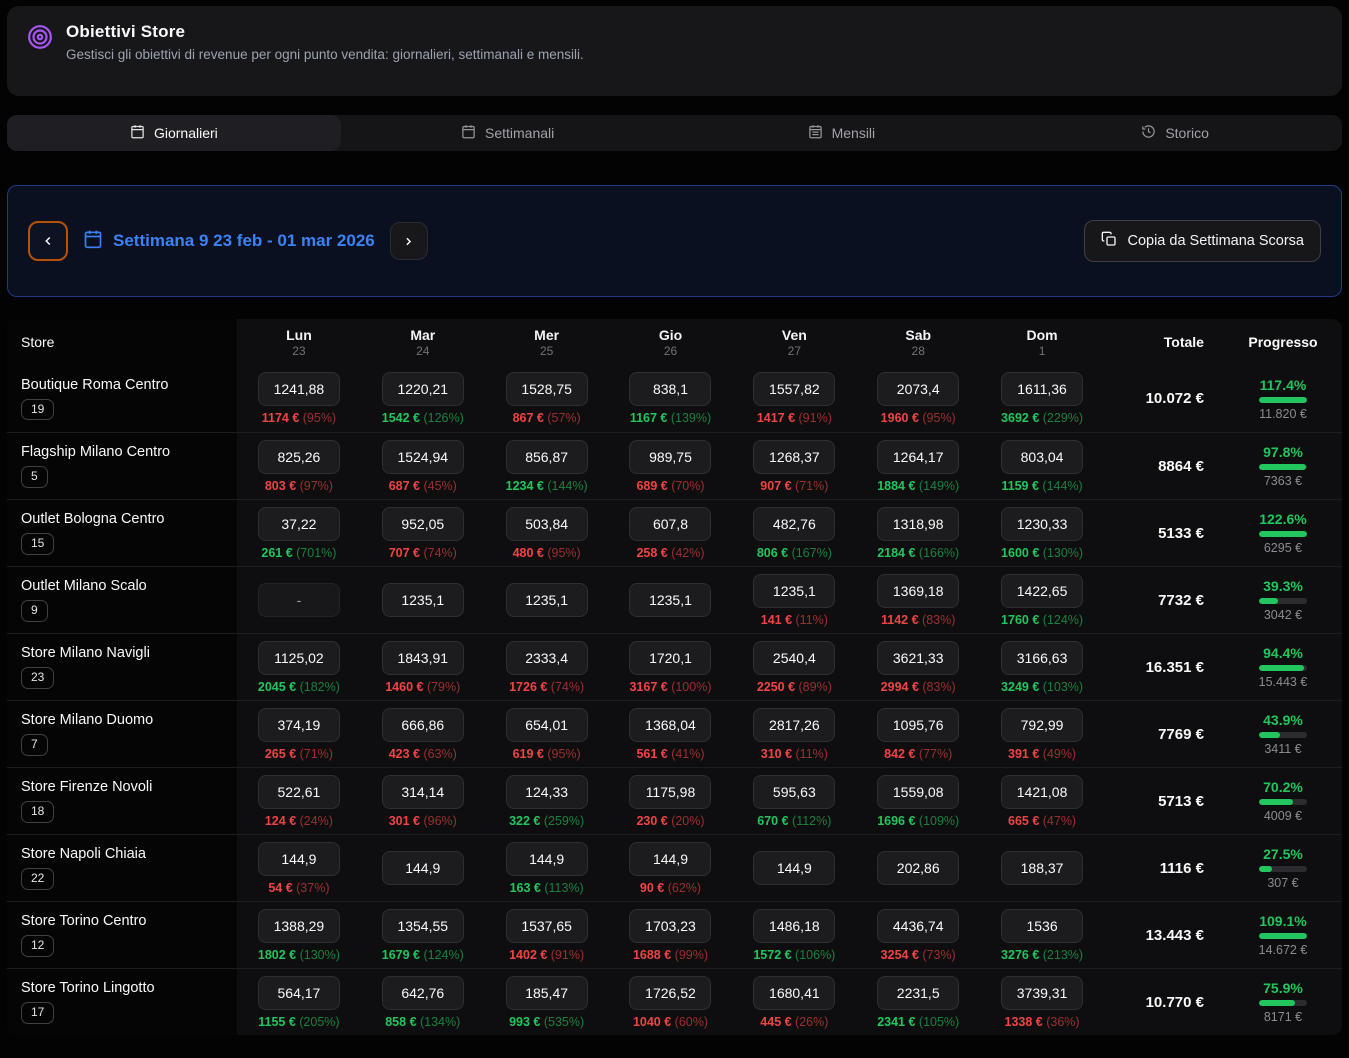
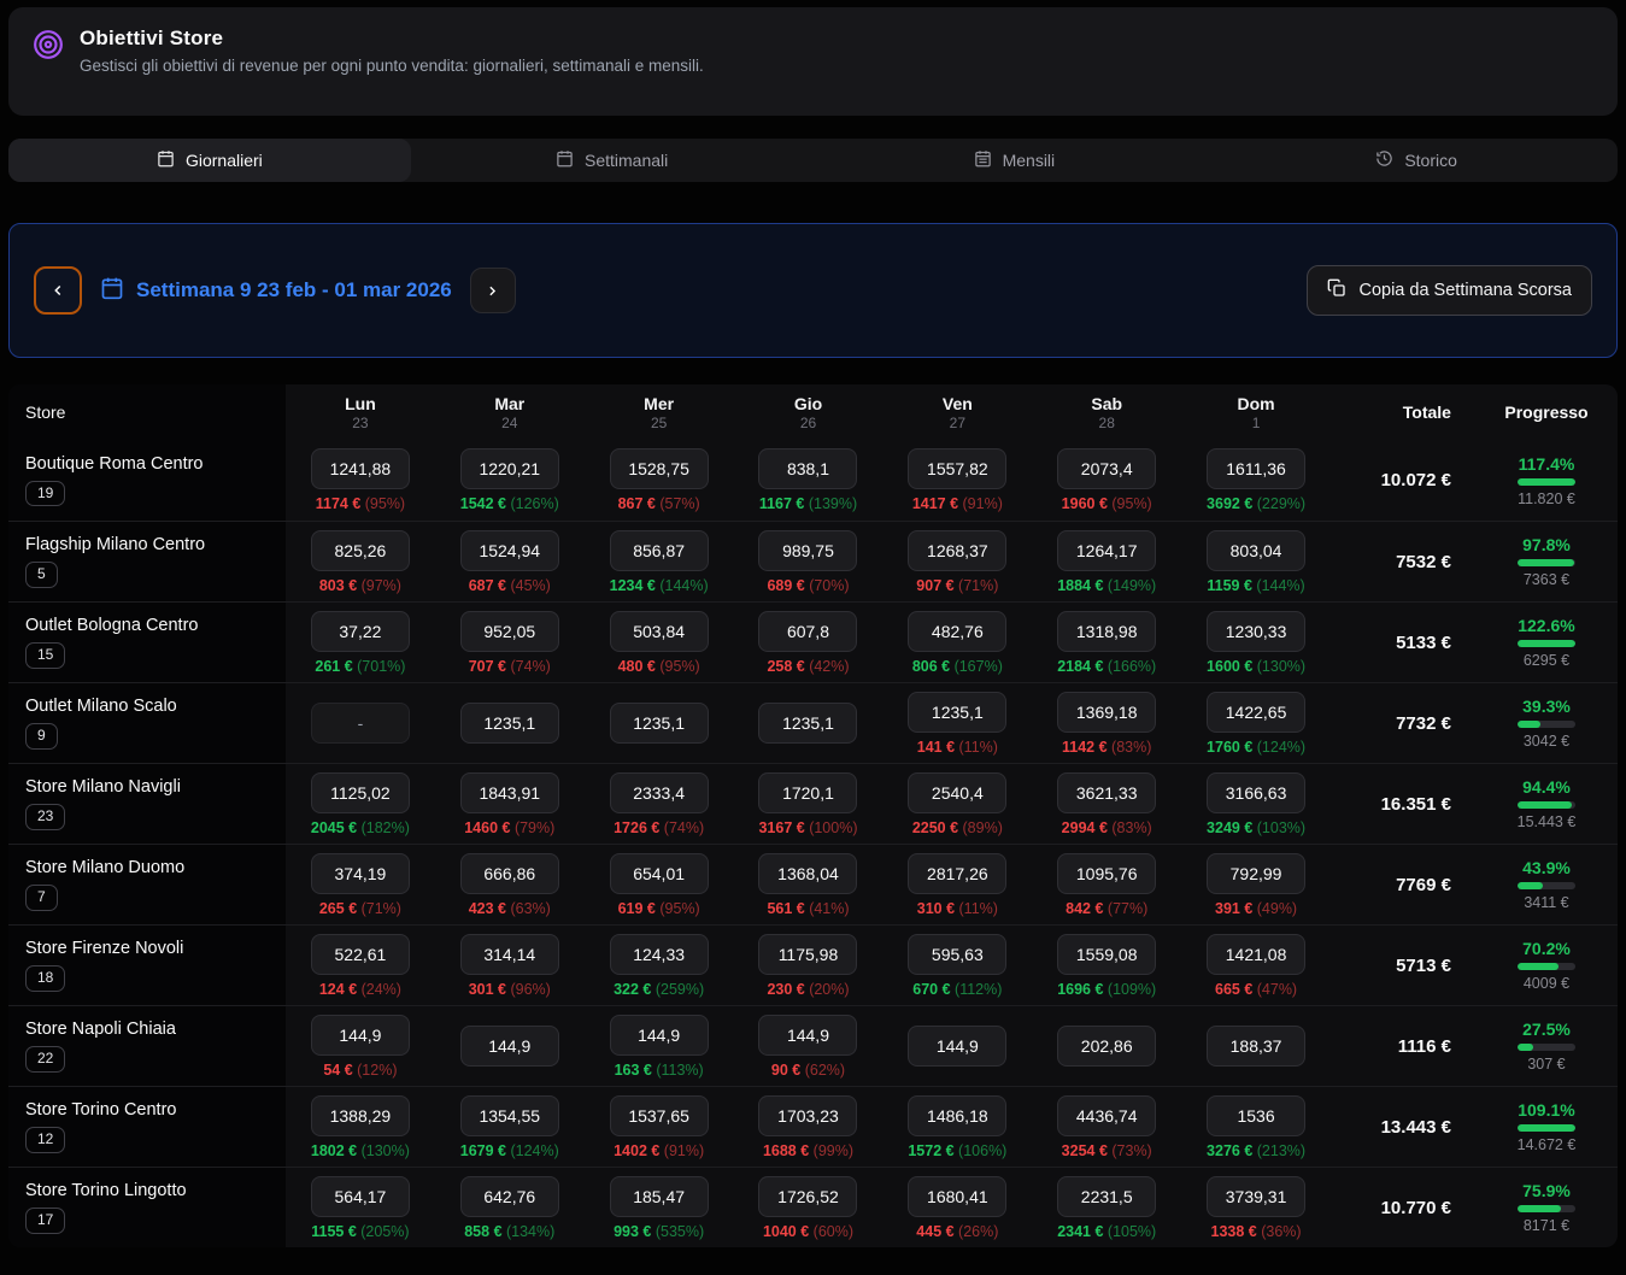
  Obiettivi Store
  Gestisci gli obiettivi di revenue per ogni punto vendita: giornalieri, settimanali e mensili.
  Giornalieri
  Settimanali
  Mensili
  Storico
  Settimana 9 23 feb - 01 mar 2026
  Copia da Settimana Scorsa
  Store
  Lun
  23
  Mar
  24
  Mer
  25
  Gio
  26
  Ven
  27
  Sab
  28
  Dom
  1
  Totale
  Progresso
  Boutique Roma Centro
  19
  1241,88
  1174 € (95%)
  1220,21
  1542 € (126%)
  1528,75
  867 € (57%)
  838,1
  1167 € (139%)
  1557,82
  1417 € (91%)
  2073,4
  1960 € (95%)
  1611,36
  3692 € (229%)
  10.072 €
  117.4%
  11.820 €
  Flagship Milano Centro
  5
  825,26
  803 € (97%)
  1524,94
  687 € (45%)
  856,87
  1234 € (144%)
  989,75
  689 € (70%)
  1268,37
  907 € (71%)
  1264,17
  1884 € (149%)
  803,04
  1159 € (144%)
- 8864 €
+ 7532 €
  97.8%
  7363 €
  Outlet Bologna Centro
  15
  37,22
  261 € (701%)
  952,05
  707 € (74%)
  503,84
  480 € (95%)
  607,8
  258 € (42%)
  482,76
  806 € (167%)
  1318,98
  2184 € (166%)
  1230,33
  1600 € (130%)
  5133 €
  122.6%
  6295 €
  Outlet Milano Scalo
  9
  -
  1235,1
  1235,1
  1235,1
  1235,1
  141 € (11%)
  1369,18
  1142 € (83%)
  1422,65
  1760 € (124%)
  7732 €
  39.3%
  3042 €
  Store Milano Navigli
  23
  1125,02
  2045 € (182%)
  1843,91
  1460 € (79%)
  2333,4
  1726 € (74%)
  1720,1
  3167 € (100%)
  2540,4
  2250 € (89%)
  3621,33
  2994 € (83%)
  3166,63
  3249 € (103%)
  16.351 €
  94.4%
  15.443 €
  Store Milano Duomo
  7
  374,19
  265 € (71%)
  666,86
  423 € (63%)
  654,01
  619 € (95%)
  1368,04
  561 € (41%)
  2817,26
  310 € (11%)
  1095,76
  842 € (77%)
  792,99
  391 € (49%)
  7769 €
  43.9%
  3411 €
  Store Firenze Novoli
  18
  522,61
  124 € (24%)
  314,14
  301 € (96%)
  124,33
  322 € (259%)
  1175,98
  230 € (20%)
  595,63
  670 € (112%)
  1559,08
  1696 € (109%)
  1421,08
  665 € (47%)
  5713 €
  70.2%
  4009 €
  Store Napoli Chiaia
  22
  144,9
- 54 € (37%)
+ 54 € (12%)
  144,9
  144,9
  163 € (113%)
  144,9
  90 € (62%)
  144,9
  202,86
  188,37
  1116 €
  27.5%
  307 €
  Store Torino Centro
  12
  1388,29
  1802 € (130%)
  1354,55
  1679 € (124%)
  1537,65
  1402 € (91%)
  1703,23
  1688 € (99%)
  1486,18
  1572 € (106%)
  4436,74
  3254 € (73%)
  1536
  3276 € (213%)
  13.443 €
  109.1%
  14.672 €
  Store Torino Lingotto
  17
  564,17
  1155 € (205%)
  642,76
  858 € (134%)
  185,47
  993 € (535%)
  1726,52
  1040 € (60%)
  1680,41
  445 € (26%)
  2231,5
  2341 € (105%)
  3739,31
  1338 € (36%)
  10.770 €
  75.9%
  8171 €
